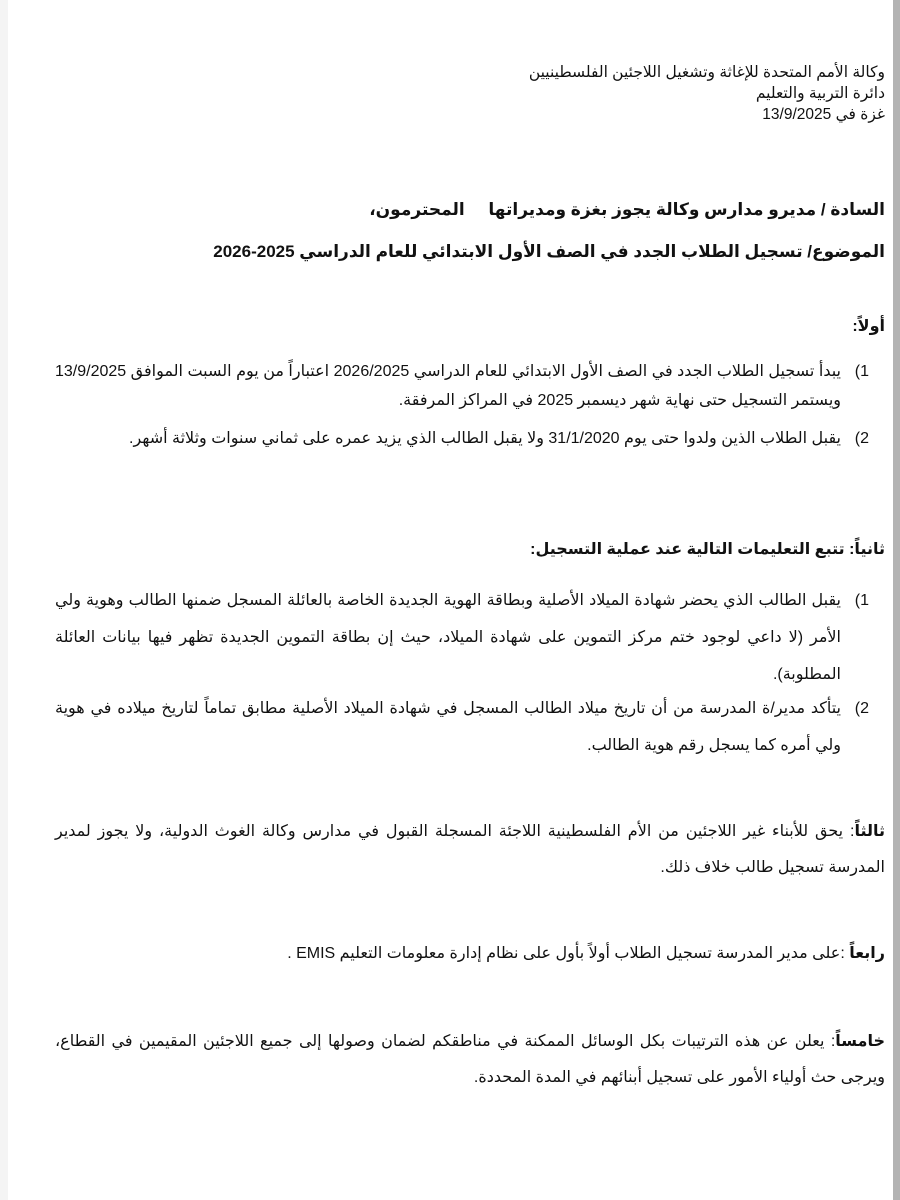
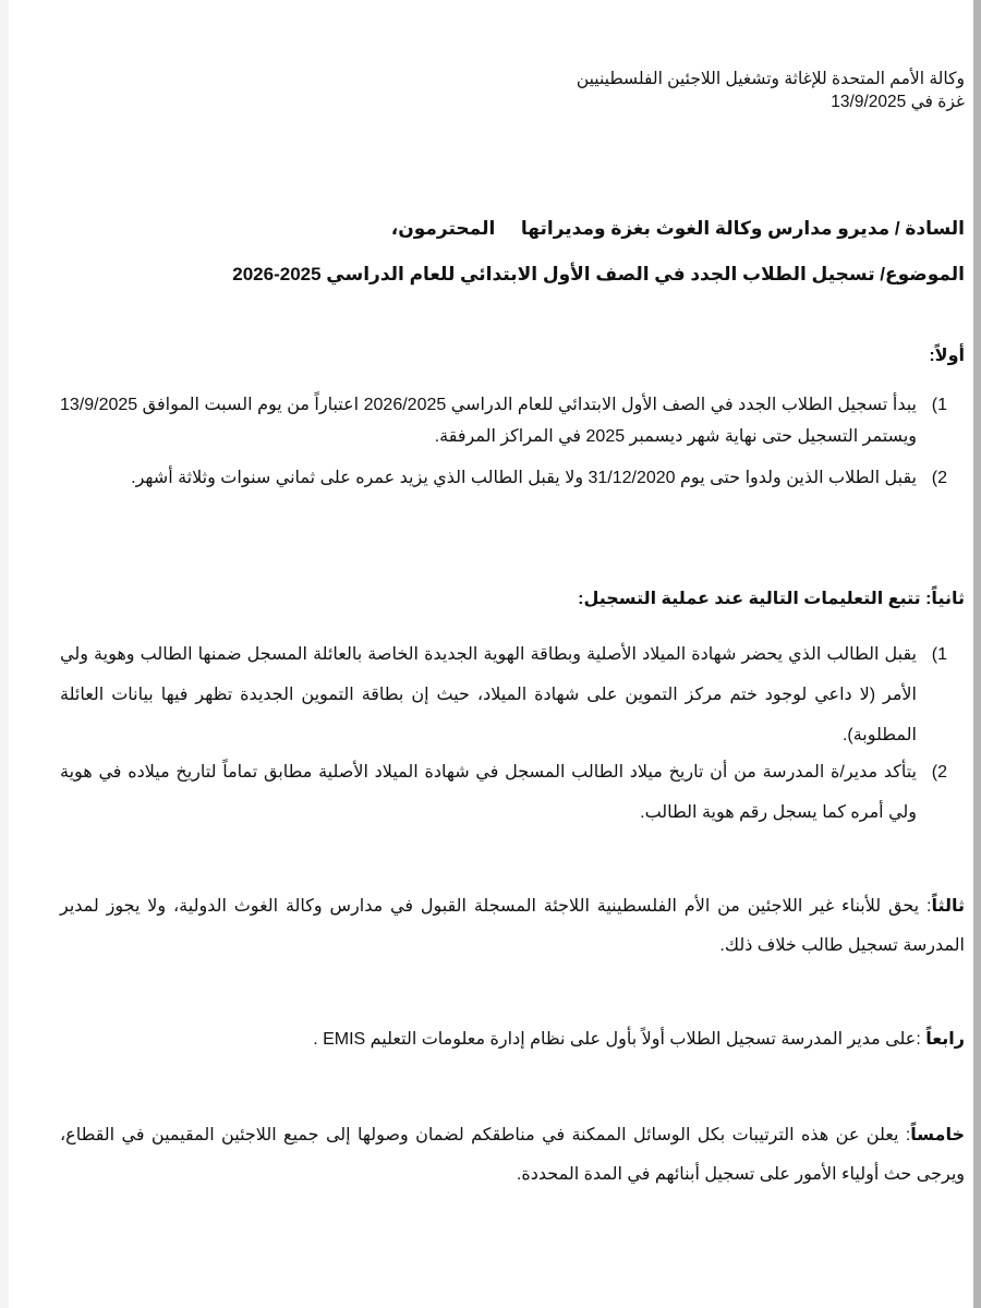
  وكالة الأمم المتحدة للإغاثة وتشغيل اللاجئين الفلسطينيين
- دائرة التربية والتعليم
  غزة في 13/9/2025
- السادة / مديرو مدارس وكالة يجوز بغزة ومديراتها المحترمون،
+ السادة / مديرو مدارس وكالة الغوث بغزة ومديراتها المحترمون،
  الموضوع/ تسجيل الطلاب الجدد في الصف الأول الابتدائي للعام الدراسي 2025-2026
  أولاً:
  1)
  يبدأ تسجيل الطلاب الجدد في الصف الأول الابتدائي للعام الدراسي 2026/2025 اعتباراً من يوم السبت الموافق 13/9/2025 ويستمر التسجيل حتى نهاية شهر ديسمبر 2025 في المراكز المرفقة.
  2)
- يقبل الطلاب الذين ولدوا حتى يوم 31/1/2020 ولا يقبل الطالب الذي يزيد عمره على ثماني سنوات وثلاثة أشهر.
+ يقبل الطلاب الذين ولدوا حتى يوم 31/12/2020 ولا يقبل الطالب الذي يزيد عمره على ثماني سنوات وثلاثة أشهر.
  ثانياً: تتبع التعليمات التالية عند عملية التسجيل:
  1)
  يقبل الطالب الذي يحضر شهادة الميلاد الأصلية وبطاقة الهوية الجديدة الخاصة بالعائلة المسجل ضمنها الطالب وهوية ولي الأمر (لا داعي لوجود ختم مركز التموين على شهادة الميلاد، حيث إن بطاقة التموين الجديدة تظهر فيها بيانات العائلة المطلوبة).
  2)
  يتأكد مدير/ة المدرسة من أن تاريخ ميلاد الطالب المسجل في شهادة الميلاد الأصلية مطابق تماماً لتاريخ ميلاده في هوية ولي أمره كما يسجل رقم هوية الطالب.
  ثالثاً: يحق للأبناء غير اللاجئين من الأم الفلسطينية اللاجئة المسجلة القبول في مدارس وكالة الغوث الدولية، ولا يجوز لمدير المدرسة تسجيل طالب خلاف ذلك.
  رابعاً :على مدير المدرسة تسجيل الطلاب أولاً بأول على نظام إدارة معلومات التعليم EMIS .
  خامساً: يعلن عن هذه الترتيبات بكل الوسائل الممكنة في مناطقكم لضمان وصولها إلى جميع اللاجئين المقيمين في القطاع، ويرجى حث أولياء الأمور على تسجيل أبنائهم في المدة المحددة.
